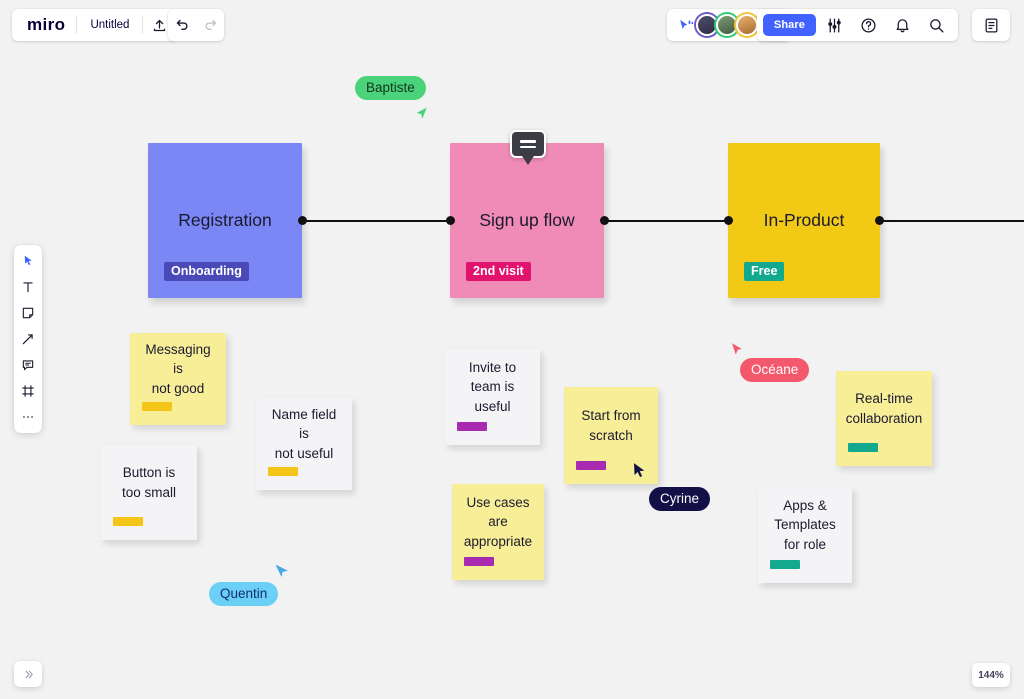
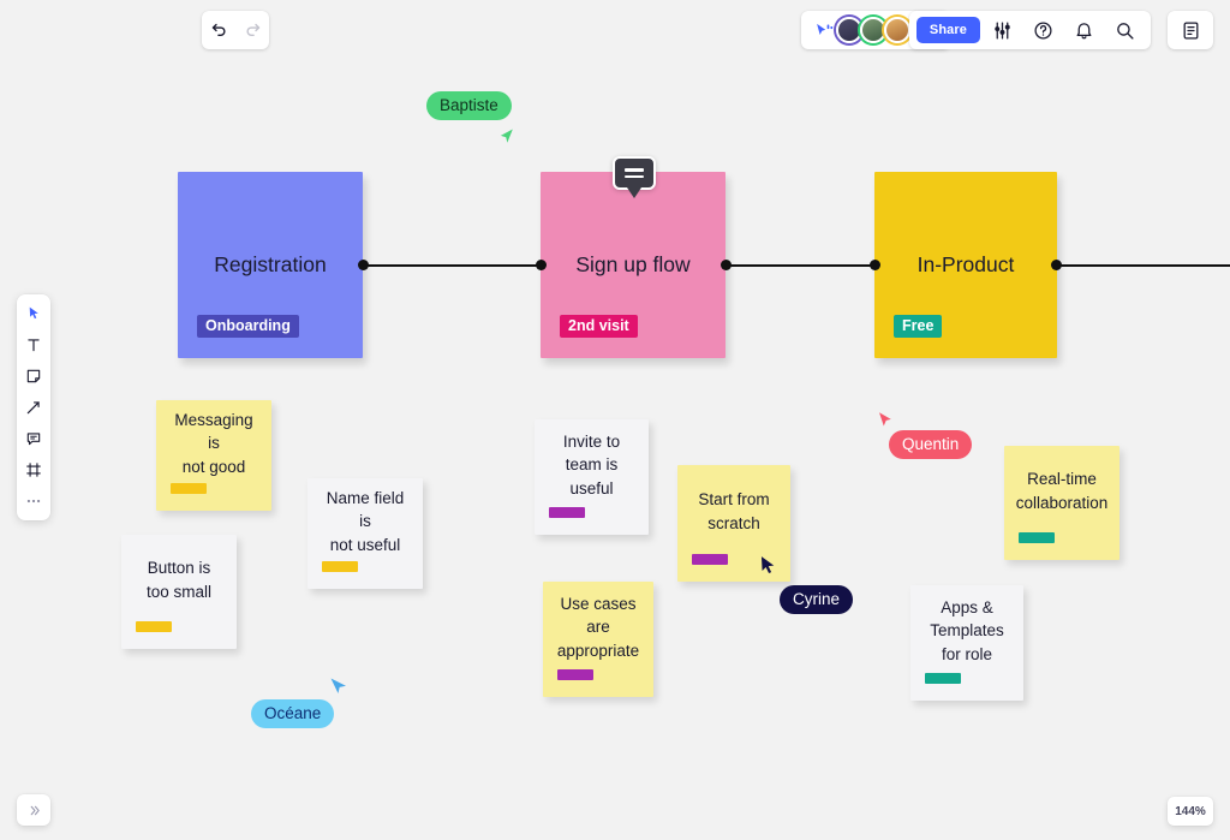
- miro
- Untitled
  Share
  Registration
  Onboarding
  Sign up flow
  2nd visit
  In-Product
  Free
  Messaging is
  not good
  Name field is
  not useful
  Button is
  too small
  Invite to
  team is
  useful
  Start from
  scratch
  Use cases
  are
  appropriate
  Real-time
  collaboration
  Apps &
  Templates
  for role
  Baptiste
- Océane
+ Quentin
  Cyrine
- Quentin
+ Océane
  144%
